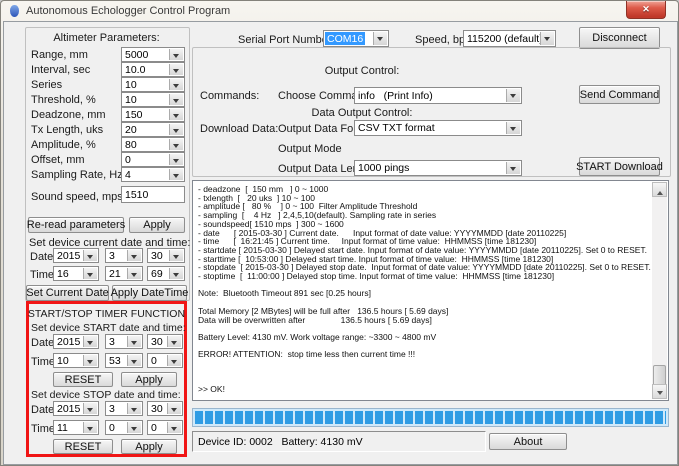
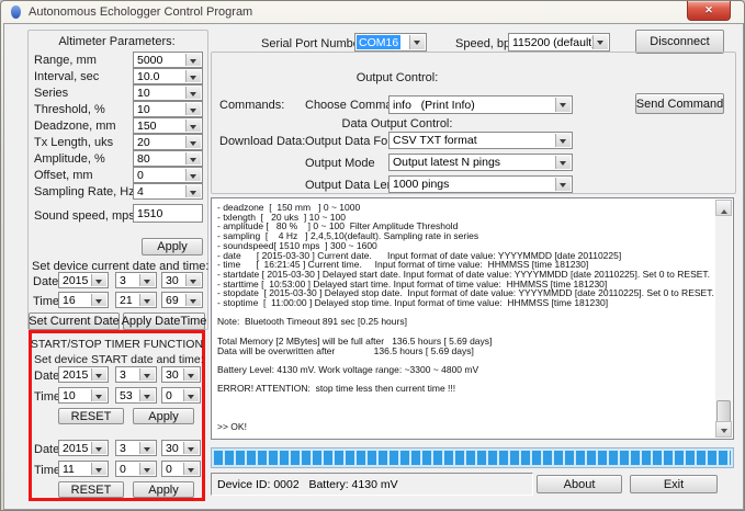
  Autonomous Echologger Control Program
  ✕
  Altimeter Parameters:
  Range, mm
  5000
  Interval, sec
  10.0
  Series
  10
  Threshold, %
  10
  Deadzone, mm
  150
  Tx Length, uks
  20
  Amplitude, %
  80
  Offset, mm
  0
  Sampling Rate, Hz
  4
  Sound speed, mps
  1510
- Re-read parameters
  Apply
  Set device current date and time:
  Date
  2015
  3
  30
  Time
  16
  21
  69
  Set Current Date
  Apply DateTime
  START/STOP TIMER FUNCTION
  Set device START date and time:
  Date
  2015
  3
  30
  Time
  10
  53
  0
  RESET
  Apply
- Set device STOP date and time:
  Date
  2015
  3
  30
  Time
  11
  0
  0
  RESET
  Apply
  Serial Port Numb
  COM16
  Speed, b
  115200 (default
  Disconnect
  Output Control:
  Commands:
  Choose Comm
  info (Print Info)
  Send Command
  Data Output Control:
  Download Data:
  Output Data Fo
  CSV TXT format
  Output Mode
+ Output latest N pings
  Output Data Le
  1000 pings
- START Download
  - deadzone [ 150 mm ] 0 ~ 1000
  - txlength [ 20 uks ] 10 ~ 100
  - amplitude [ 80 % ] 0 ~ 100 Filter Amplitude Threshold
  - sampling [ 4 Hz ] 2,4,5,10(default). Sampling rate in series
  - soundspeed[ 1510 mps ] 300 ~ 1600
  - date [ 2015-03-30 ] Current date. Input format of date value: YYYYMMDD [date 20110225]
  - time [ 16:21:45 ] Current time. Input format of time value: HHMMSS [time 181230]
  - startdate [ 2015-03-30 ] Delayed start date. Input format of date value: YYYYMMDD [date 20110225]. Set 0 to RESET.
  - starttime [ 10:53:00 ] Delayed start time. Input format of time value: HHMMSS [time 181230]
  - stopdate [ 2015-03-30 ] Delayed stop date. Input format of date value: YYYYMMDD [date 20110225]. Set 0 to RESET.
  - stoptime [ 11:00:00 ] Delayed stop time. Input format of time value: HHMMSS [time 181230]
  Note: Bluetooth Timeout 891 sec [0.25 hours]
  Total Memory [2 MBytes] will be full after 136.5 hours [ 5.69 days]
  Data will be overwritten after 136.5 hours [ 5.69 days]
  Battery Level: 4130 mV. Work voltage range: ~3300 ~ 4800 mV
  ERROR! ATTENTION: stop time less then current time !!!
  >> OK!
  Device ID: 0002 Battery: 4130 mV
  About
+ Exit
